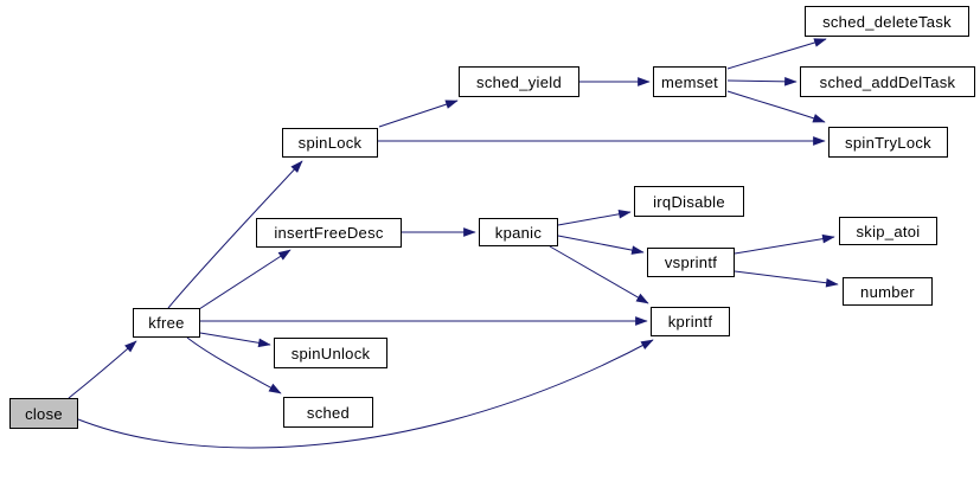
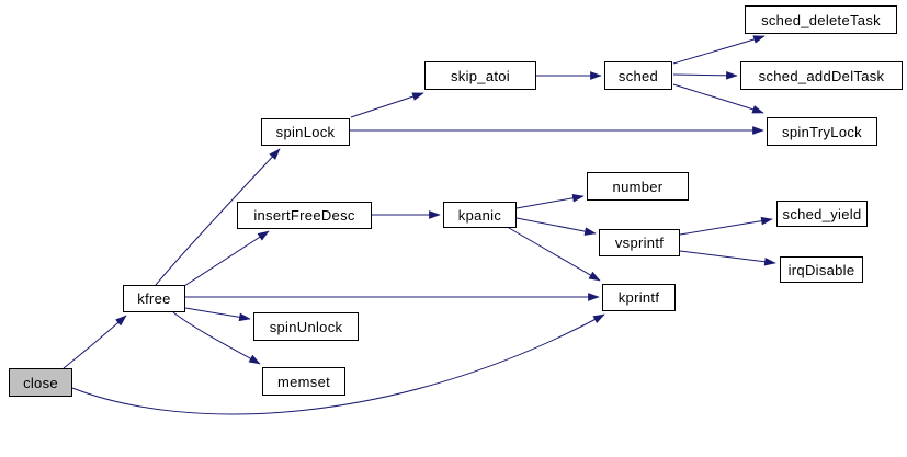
  close
  kfree
  spinLock
  insertFreeDesc
  kpanic
- sched_yield
+ skip_atoi
- memset
+ sched
  sched_deleteTask
  sched_addDelTask
  spinTryLock
- irqDisable
+ number
  vsprintf
- skip_atoi
+ sched_yield
- number
+ irqDisable
  kprintf
  spinUnlock
- sched
+ memset
